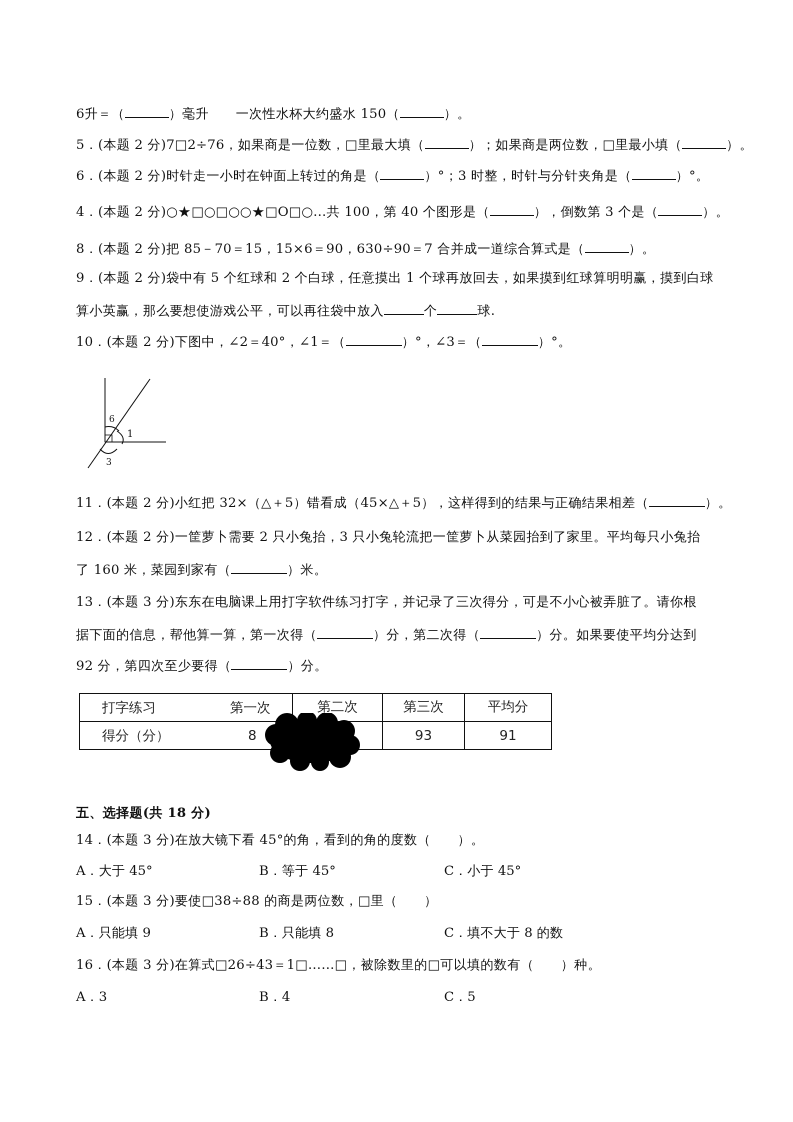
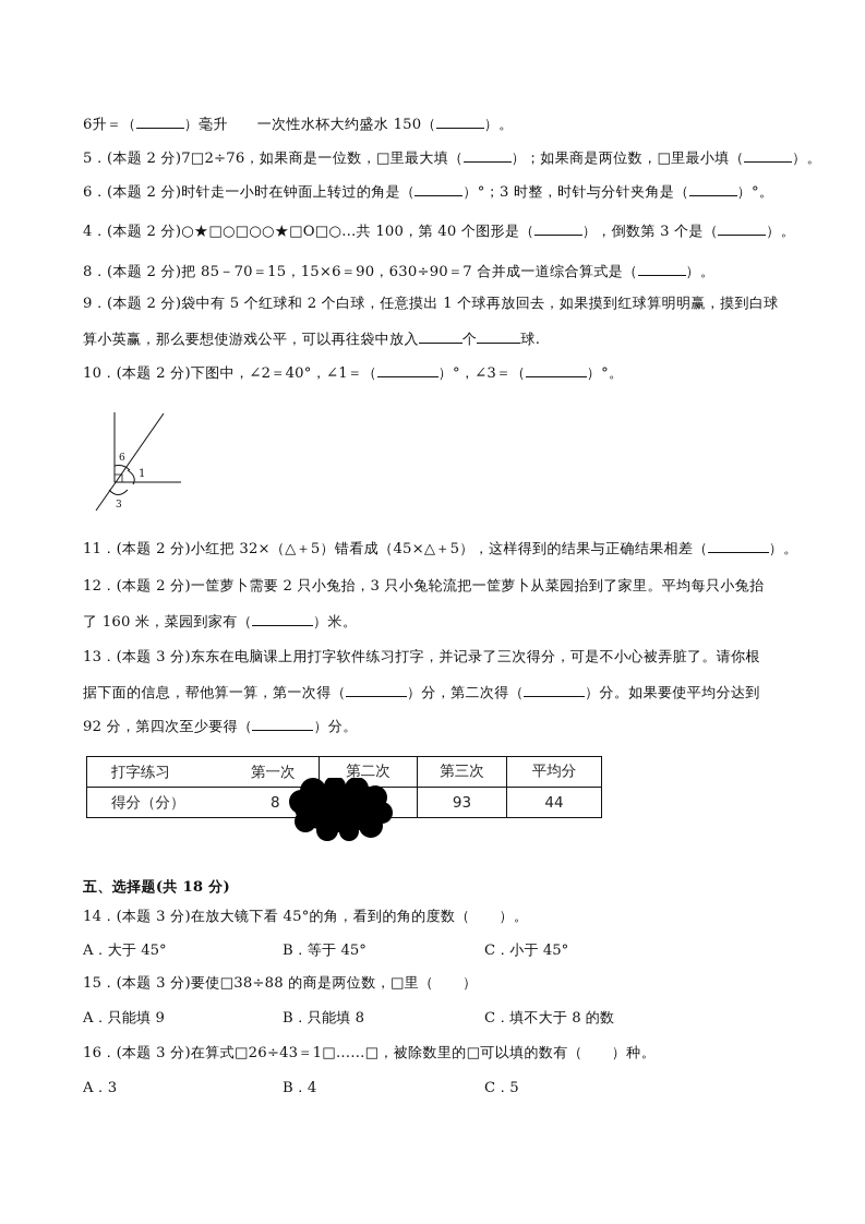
  6升＝（ ）毫升 一次性水杯大约盛水 150（ ）。
  5．(本题 2 分)7□2÷76，如果商是一位数，□里最大填（ ）；如果商是两位数，□里最小填（ ）。
  6．(本题 2 分)时针走一小时在钟面上转过的角是（ ）°；3 时整，时针与分针夹角是（ ）°。
  4．(本题 2 分)○★□○□○○★□O□○…共 100，第 40 个图形是（ ），倒数第 3 个是（ ）。
  8．(本题 2 分)把 85－70＝15，15×6＝90，630÷90＝7 合并成一道综合算式是（ ）。
  9．(本题 2 分)袋中有 5 个红球和 2 个白球，任意摸出 1 个球再放回去，如果摸到红球算明明赢，摸到白球
  算小英赢，那么要想使游戏公平，可以再往袋中放入 个 球.
  10．(本题 2 分)下图中，∠2＝40°，∠1＝（ ）°，∠3＝（ ）°。
  6
  1
  3
  11．(本题 2 分)小红把 32×（△＋5）错看成（45×△＋5），这样得到的结果与正确结果相差（ ）。
  12．(本题 2 分)一筐萝卜需要 2 只小兔抬，3 只小兔轮流把一筐萝卜从菜园抬到了家里。平均每只小兔抬
  了 160 米，菜园到家有（ ）米。
  13．(本题 3 分)东东在电脑课上用打字软件练习打字，并记录了三次得分，可是不小心被弄脏了。请你根
  据下面的信息，帮他算一算，第一次得（ ）分，第二次得（ ）分。如果要使平均分达到
  92 分，第四次至少要得（ ）分。
  打字练习 第一次	第二次	第三次	平均分
- 得分（分） 8		93	91
+ 得分（分） 8		93	44
  五、选择题(共 18 分)
  14．(本题 3 分)在放大镜下看 45°的角，看到的角的度数（ ）。
  A．大于 45°
  B．等于 45°
  C．小于 45°
  15．(本题 3 分)要使□38÷88 的商是两位数，□里（ ）
  A．只能填 9
  B．只能填 8
  C．填不大于 8 的数
  16．(本题 3 分)在算式□26÷43＝1□……□，被除数里的□可以填的数有（ ）种。
  A．3
  B．4
  C．5
